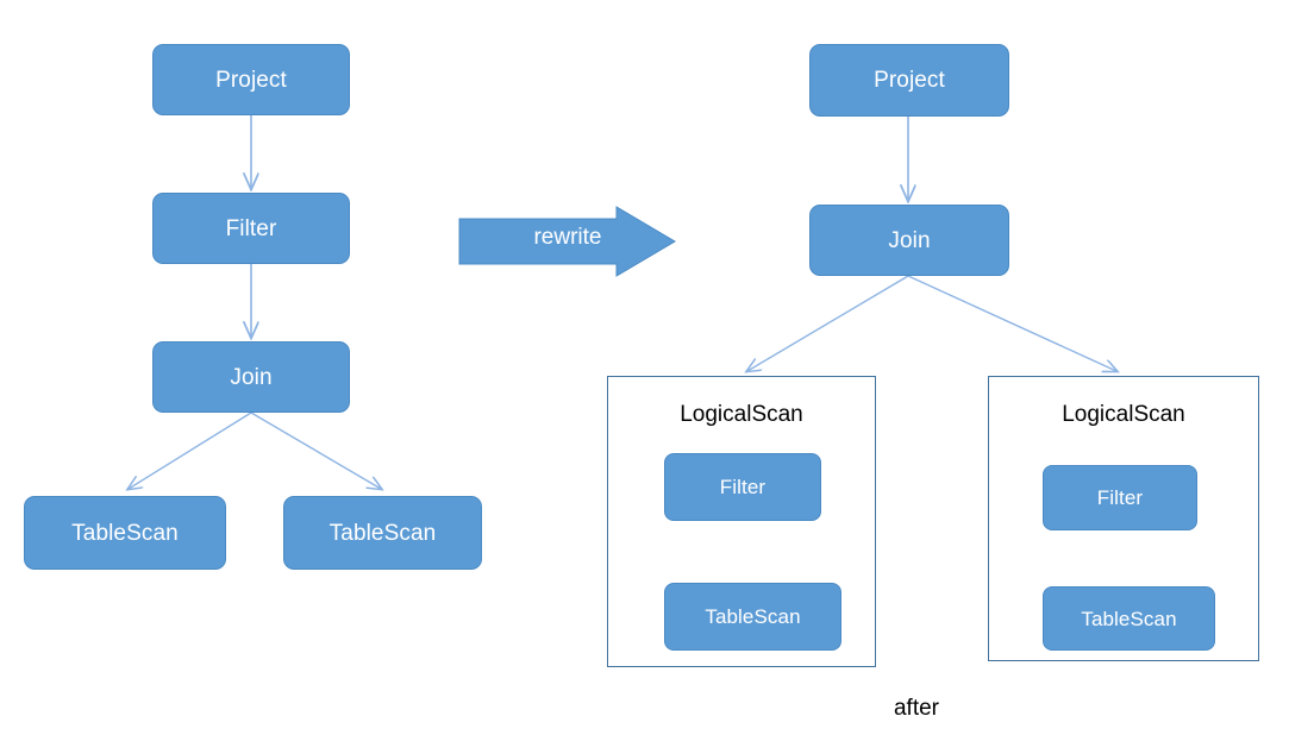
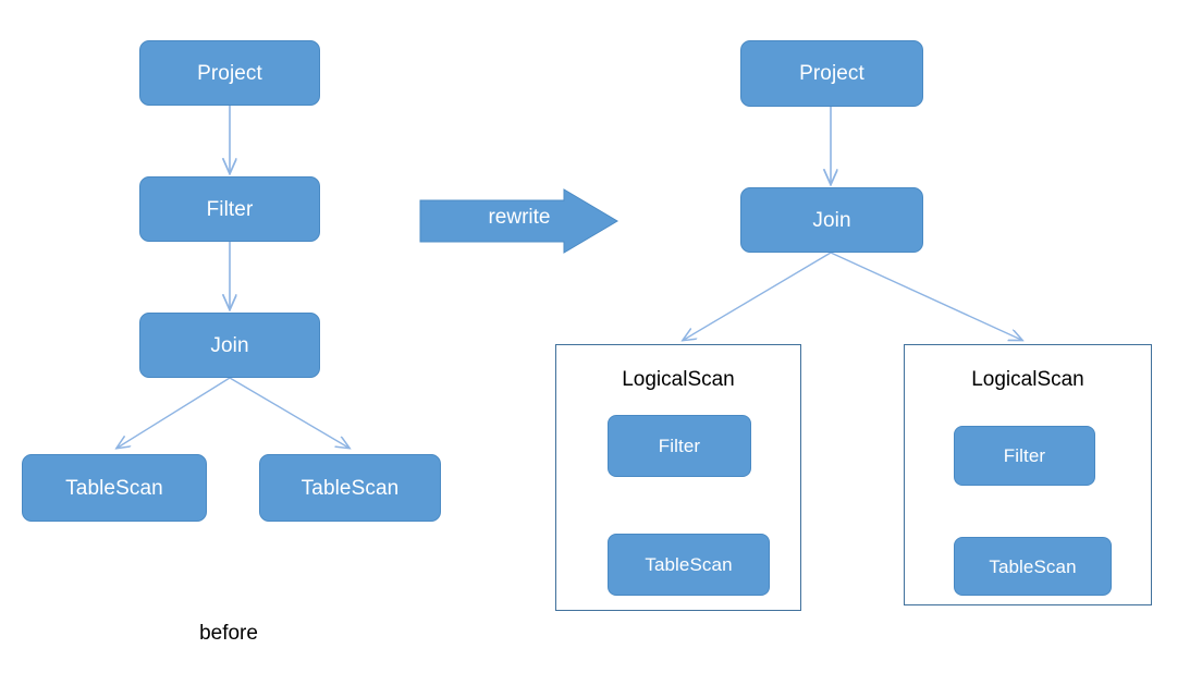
  Project
  Filter
  Join
  TableScan
  TableScan
+ before
  rewrite
  Project
  Join
  LogicalScan
  Filter
  TableScan
  LogicalScan
  Filter
  TableScan
- after
